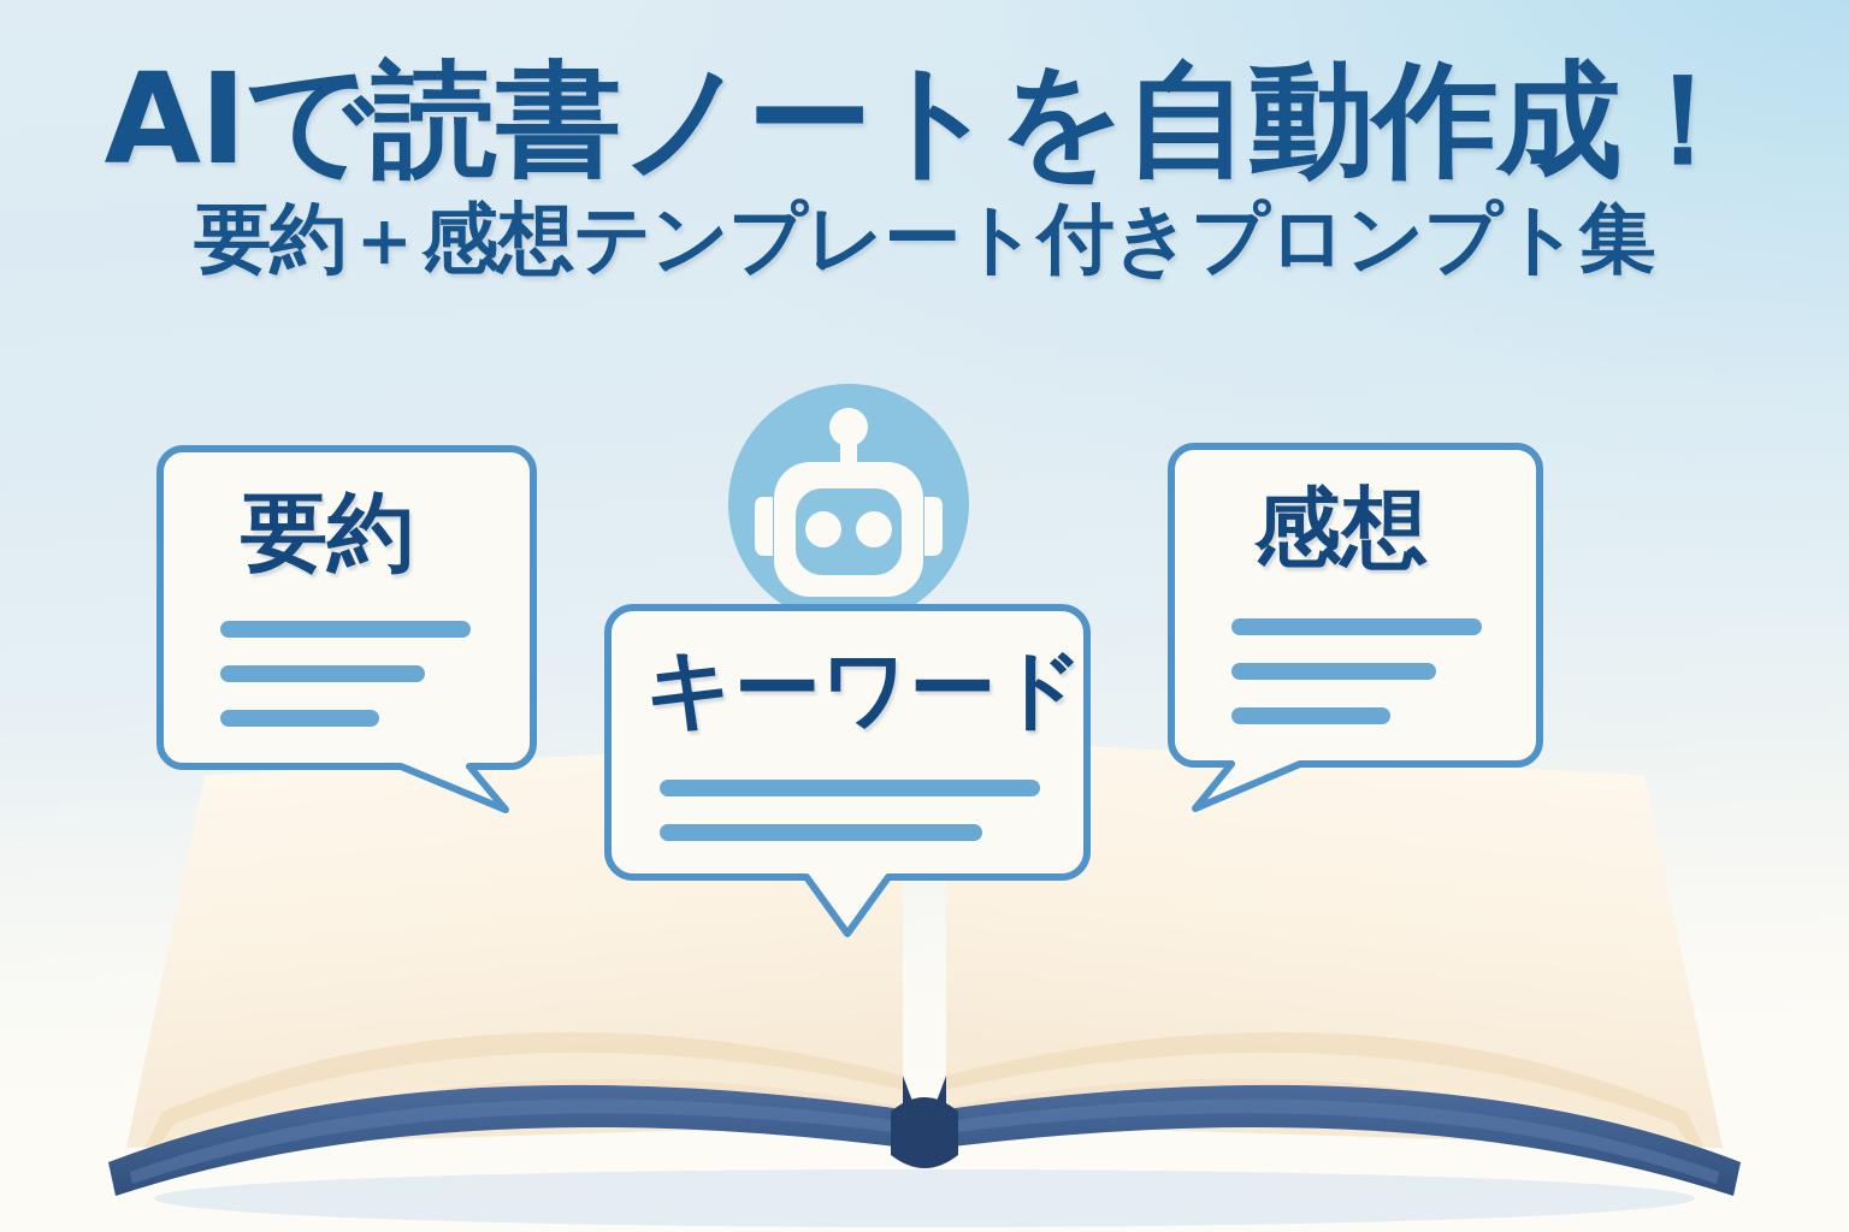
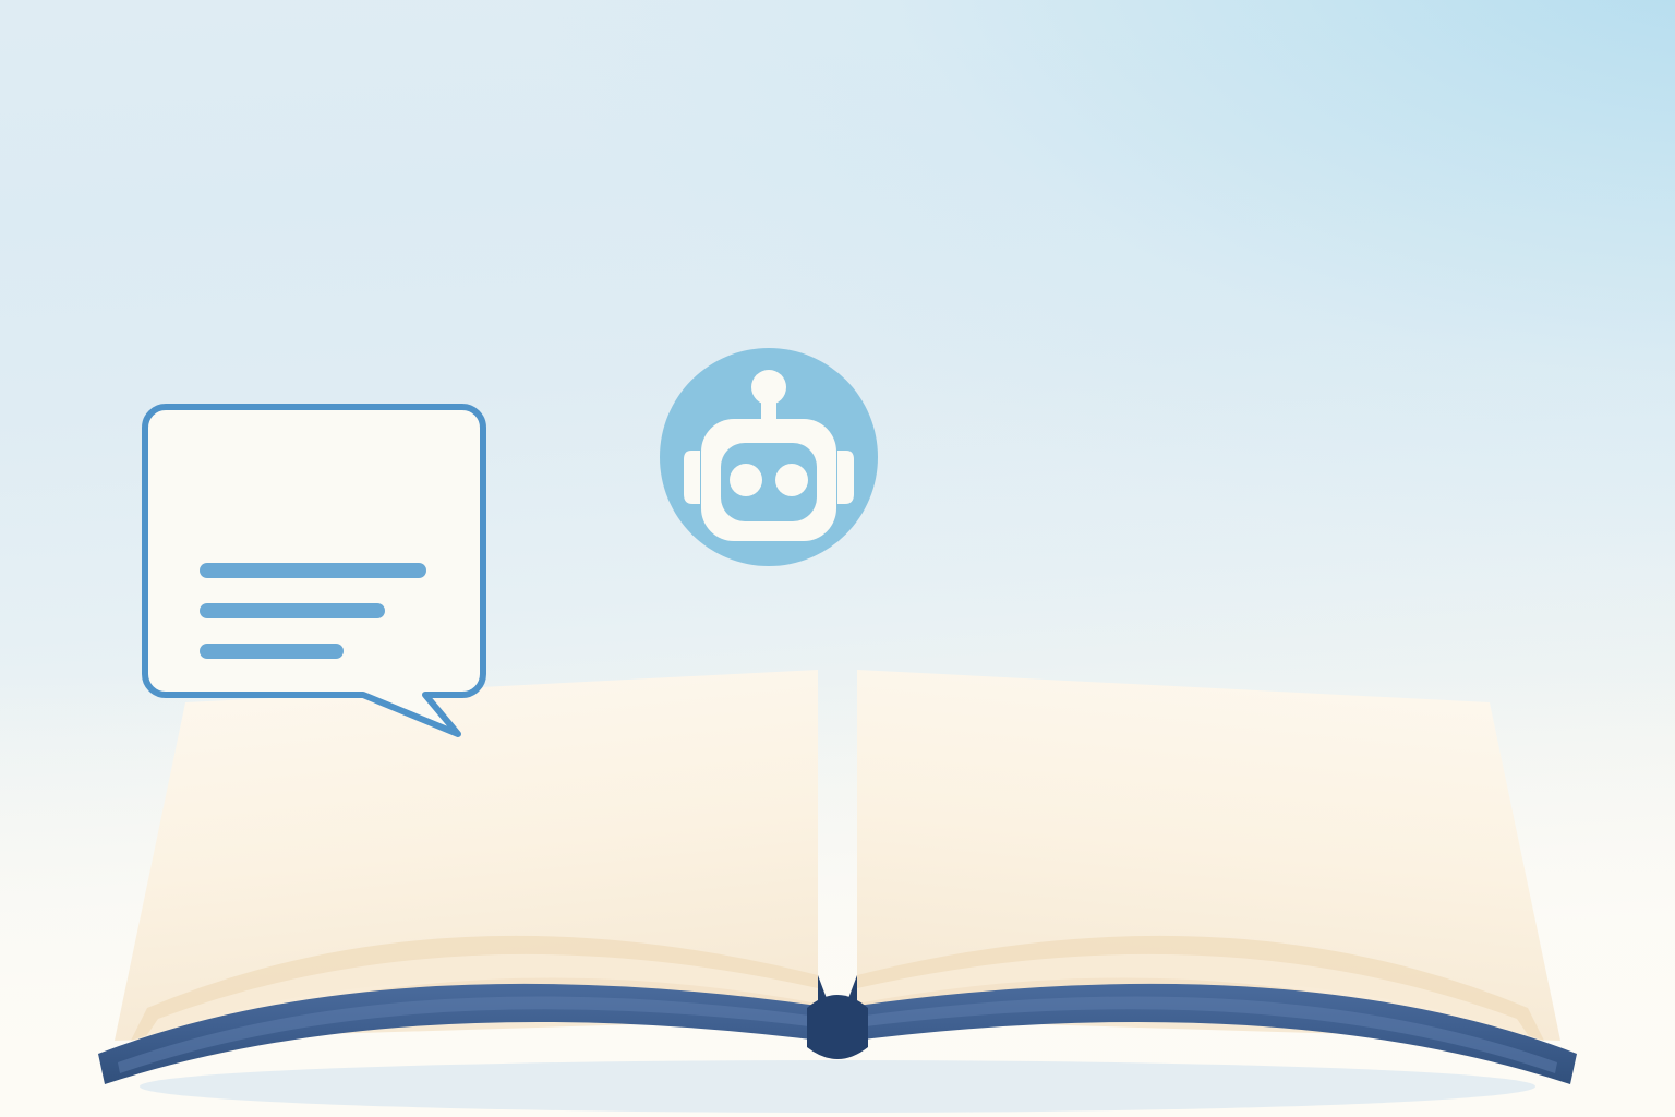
- AIで読書ノートを自動作成！
- 要約＋感想テンプレート付きプロンプト集
- 要約
- 感想
- キーワード
